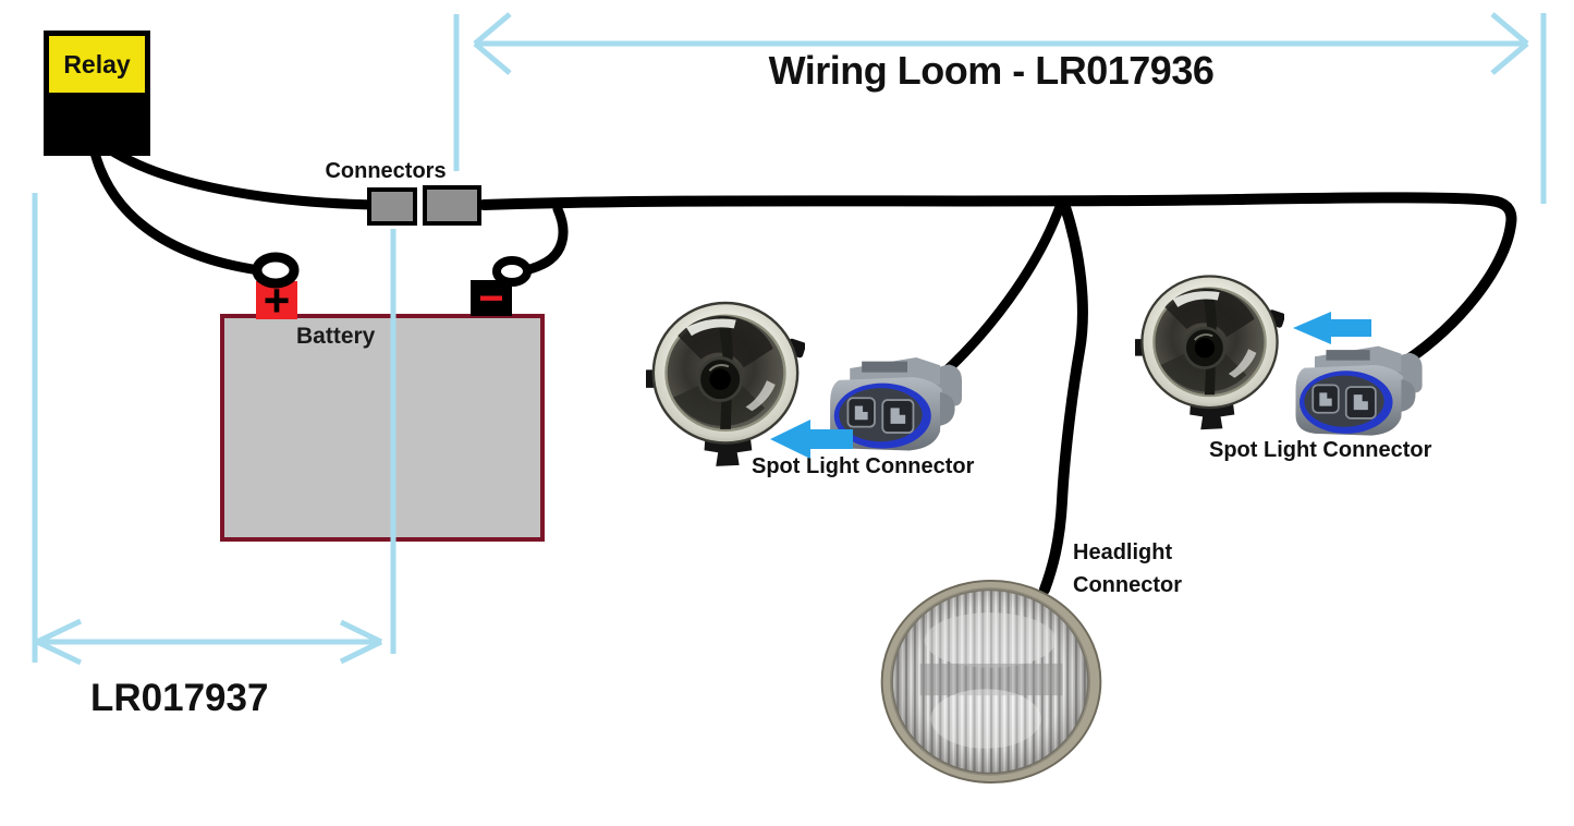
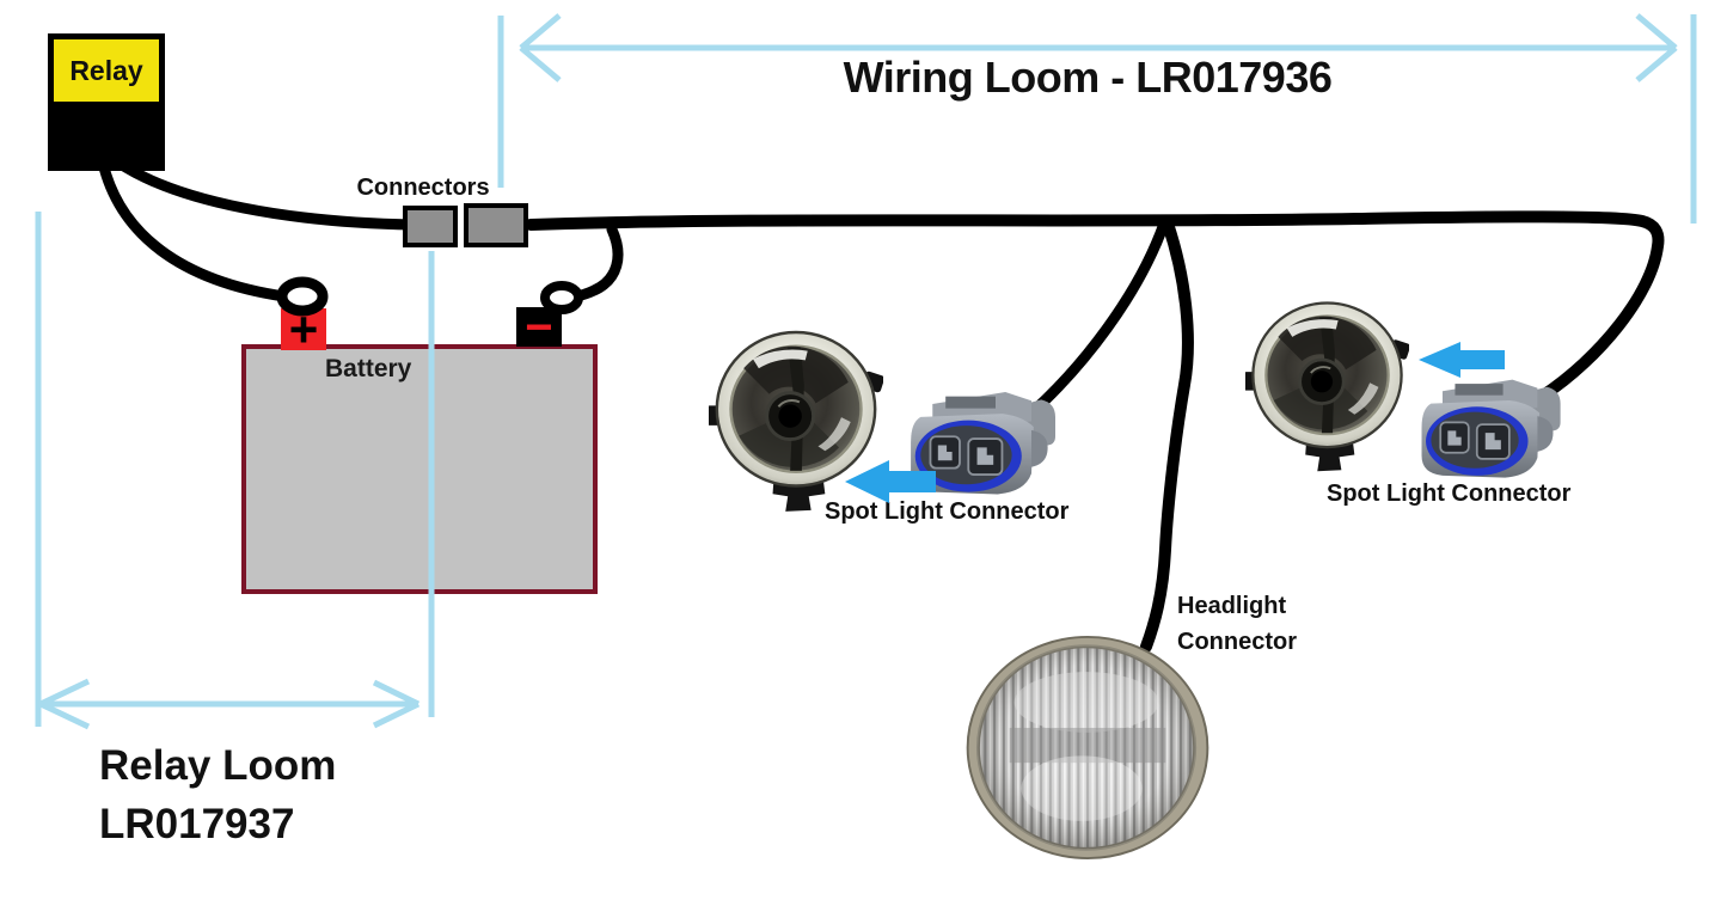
  Relay
  Connectors
  Battery
  +
  −
  Wiring Loom - LR017936
+ Relay Loom
  LR017937
  Spot Light Connector
  Spot Light Connector
  Headlight Connector
